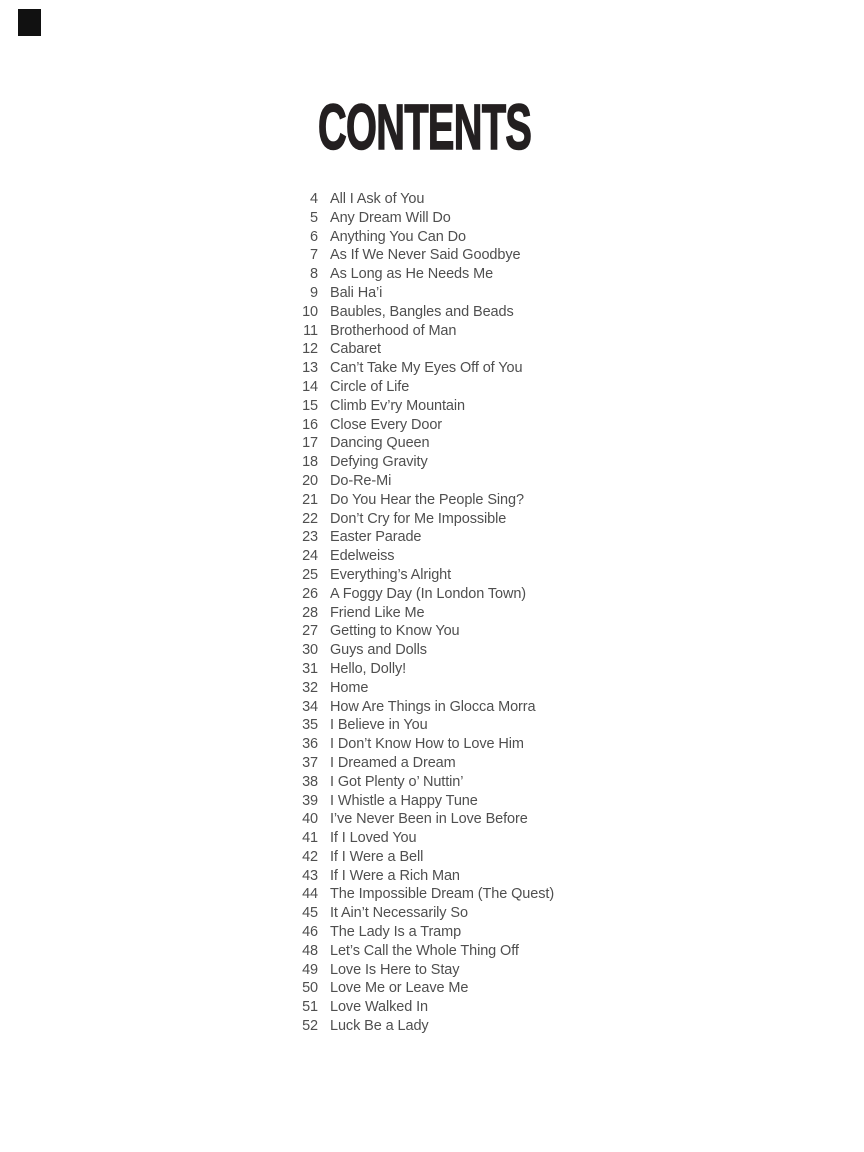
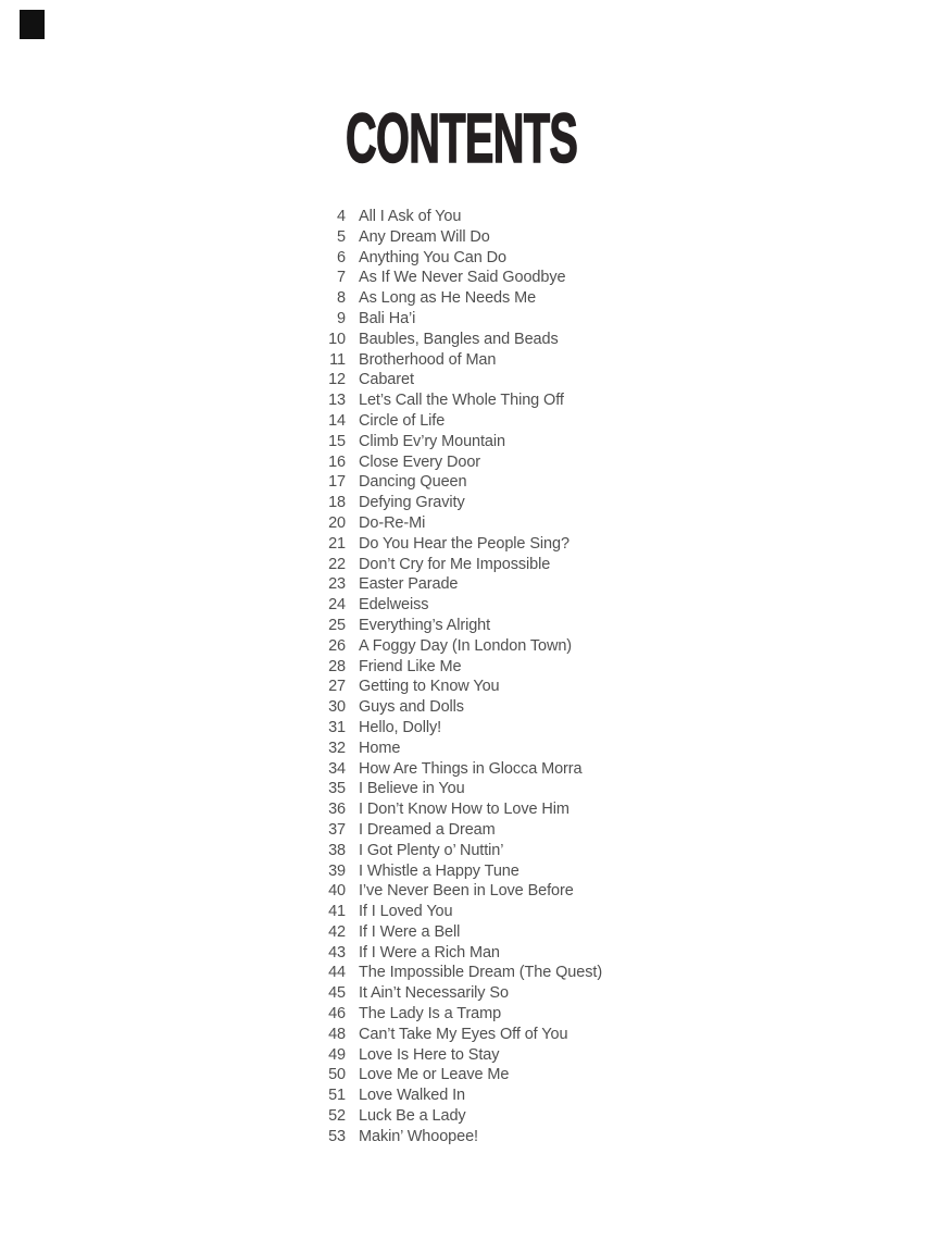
  CONTENTS
  4
  All I Ask of You
  5
  Any Dream Will Do
  6
  Anything You Can Do
  7
  As If We Never Said Goodbye
  8
  As Long as He Needs Me
  9
  Bali Ha’i
  10
  Baubles, Bangles and Beads
  11
  Brotherhood of Man
  12
  Cabaret
  13
- Can’t Take My Eyes Off of You
+ Let’s Call the Whole Thing Off
  14
  Circle of Life
  15
  Climb Ev’ry Mountain
  16
  Close Every Door
  17
  Dancing Queen
  18
  Defying Gravity
  20
  Do-Re-Mi
  21
  Do You Hear the People Sing?
  22
  Don’t Cry for Me Impossible
  23
  Easter Parade
  24
  Edelweiss
  25
  Everything’s Alright
  26
  A Foggy Day (In London Town)
  28
  Friend Like Me
  27
  Getting to Know You
  30
  Guys and Dolls
  31
  Hello, Dolly!
  32
  Home
  34
  How Are Things in Glocca Morra
  35
  I Believe in You
  36
  I Don’t Know How to Love Him
  37
  I Dreamed a Dream
  38
  I Got Plenty o’ Nuttin’
  39
  I Whistle a Happy Tune
  40
  I’ve Never Been in Love Before
  41
  If I Loved You
  42
  If I Were a Bell
  43
  If I Were a Rich Man
  44
  The Impossible Dream (The Quest)
  45
  It Ain’t Necessarily So
  46
  The Lady Is a Tramp
  48
- Let’s Call the Whole Thing Off
+ Can’t Take My Eyes Off of You
  49
  Love Is Here to Stay
  50
  Love Me or Leave Me
  51
  Love Walked In
  52
  Luck Be a Lady
+ 53
+ Makin’ Whoopee!
